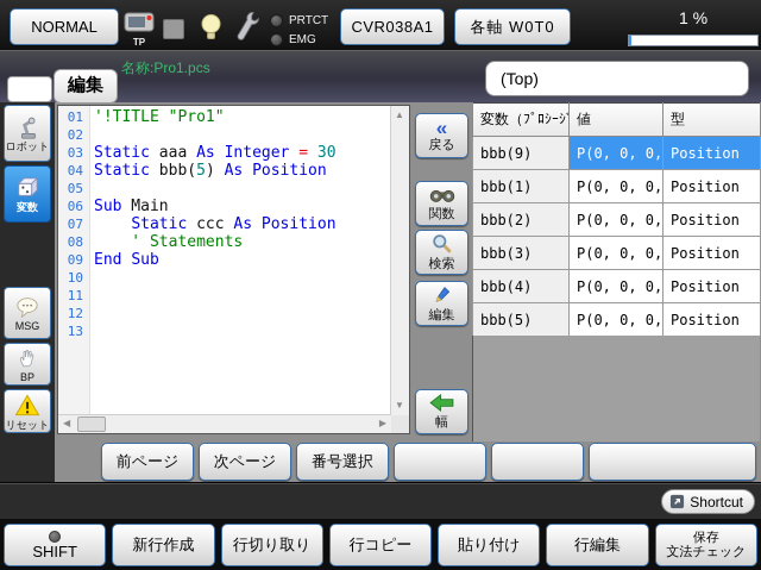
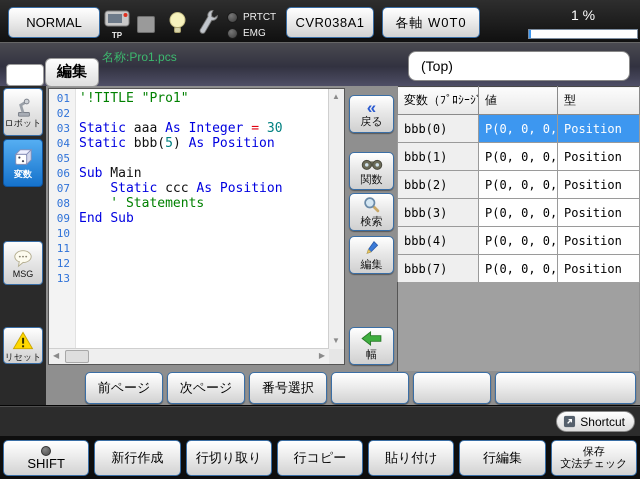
  NORMAL
  TP
  PRTCT
  EMG
  CVR038A1
  各軸 W0T0
  1 %
  編集
  名称:Pro1.pcs
  (Top)
  ロボット
  変数
  MSG
- BP
  リセット
  01
  '!TITLE "Pro1"
  02
  03
  Static aaa As Integer = 30
  04
  Static bbb(5) As Position
  05
  06
  Sub Main
  07
  Static ccc As Position
  08
  ' Statements
  09
  End Sub
  10
  11
  12
  13
  ▲
  ▼
  ◀
  ▶
  «
  戻る
  関数
  検索
  編集
  幅
  変数（ﾌﾟﾛｼｰｼﾞ	値	型
- bbb(9)	P(0, 0, 0,	Position
+ bbb(0)	P(0, 0, 0,	Position
  bbb(1)	P(0, 0, 0,	Position
  bbb(2)	P(0, 0, 0,	Position
  bbb(3)	P(0, 0, 0,	Position
  bbb(4)	P(0, 0, 0,	Position
- bbb(5)	P(0, 0, 0,	Position
+ bbb(7)	P(0, 0, 0,	Position
  前ページ
  次ページ
  番号選択
  Shortcut
  SHIFT
  新行作成
  行切り取り
  行コピー
  貼り付け
  行編集
  保存
  文法チェック
